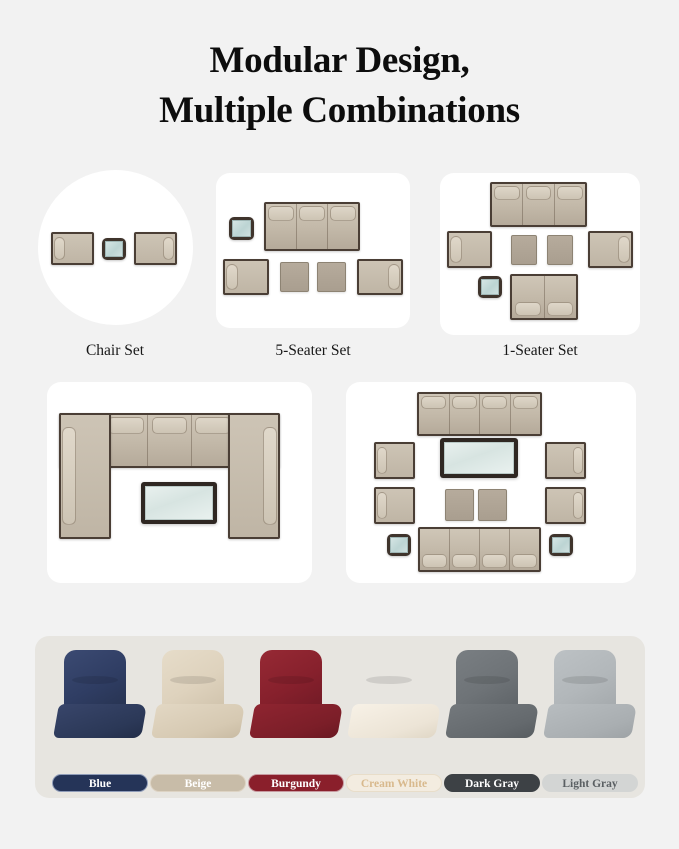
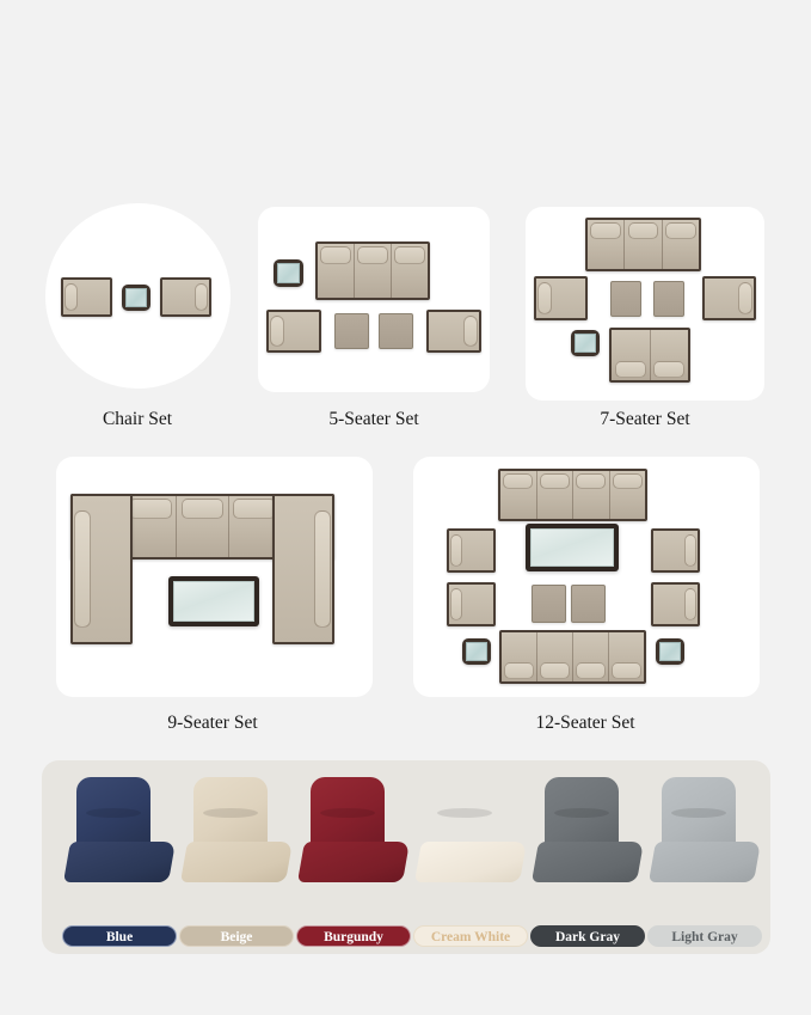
- Modular Design,
- Multiple Combinations
  Chair Set
  5-Seater Set
- 1-Seater Set
+ 7-Seater Set
+ 9-Seater Set
+ 12-Seater Set
  Blue
  Beige
  Burgundy
  Cream White
  Dark Gray
  Light Gray
